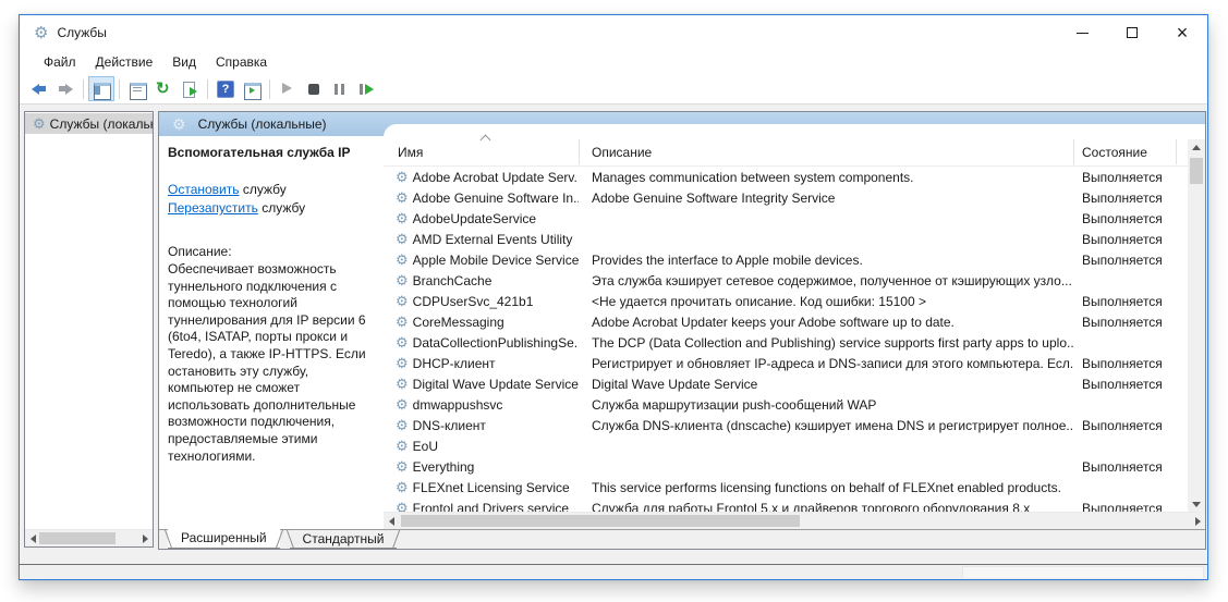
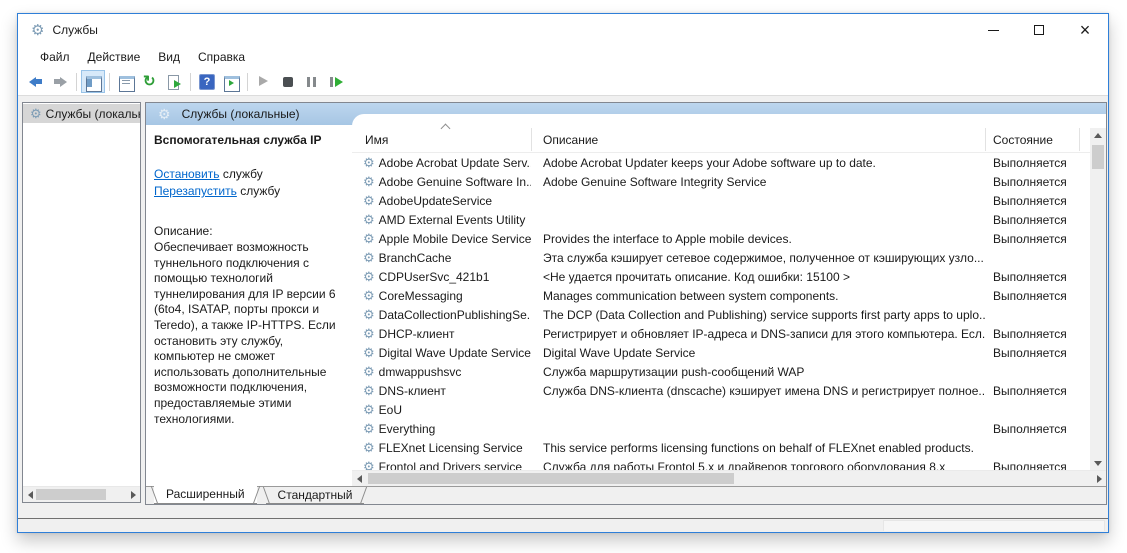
  Службы
  ×
  Файл
  Действие
  Вид
  Справка
  Службы (локаль
  Службы (локальные)
  Вспомогательная служба IP
  Остановить службу
  Перезапустить службу
  Описание:
  Обеспечивает возможность туннельного подключения с помощью технологий туннелирования для IP версии 6 (6to4, ISATAP, порты прокси и Teredo), а также IP-HTTPS. Если остановить эту службу, компьютер не сможет использовать дополнительные возможности подключения, предоставляемые этими технологиями.
  Имя
  Описание
  Состояние
  Adobe Acrobat Update Serv.
- Manages communication between system components.
+ Adobe Acrobat Updater keeps your Adobe software up to date.
  Выполняется
  Adobe Genuine Software In.
  Adobe Genuine Software Integrity Service
  Выполняется
  AdobeUpdateService
  Выполняется
  AMD External Events Utility
  Выполняется
  Apple Mobile Device Service
  Provides the interface to Apple mobile devices.
  Выполняется
  BranchCache
  Эта служба кэширует сетевое содержимое, полученное от кэширующих узло...
  CDPUserSvc_421b1
  <Не удается прочитать описание. Код ошибки: 15100 >
  Выполняется
  CoreMessaging
- Adobe Acrobat Updater keeps your Adobe software up to date.
+ Manages communication between system components.
  Выполняется
  DataCollectionPublishingSe.
  The DCP (Data Collection and Publishing) service supports first party apps to uplo..
  DHCP-клиент
  Регистрирует и обновляет IP-адреса и DNS-записи для этого компьютера. Есл.
  Выполняется
  Digital Wave Update Service
  Digital Wave Update Service
  Выполняется
  dmwappushsvc
  Служба маршрутизации push-сообщений WAP
  DNS-клиент
  Служба DNS-клиента (dnscache) кэширует имена DNS и регистрирует полное..
  Выполняется
  EoU
  Everything
  Выполняется
  FLEXnet Licensing Service
  This service performs licensing functions on behalf of FLEXnet enabled products.
  Frontol and Drivers service
  Служба для работы Frontol 5.x и драйверов торгового оборудования 8.x
  Выполняется
  Расширенный
  Стандартный
